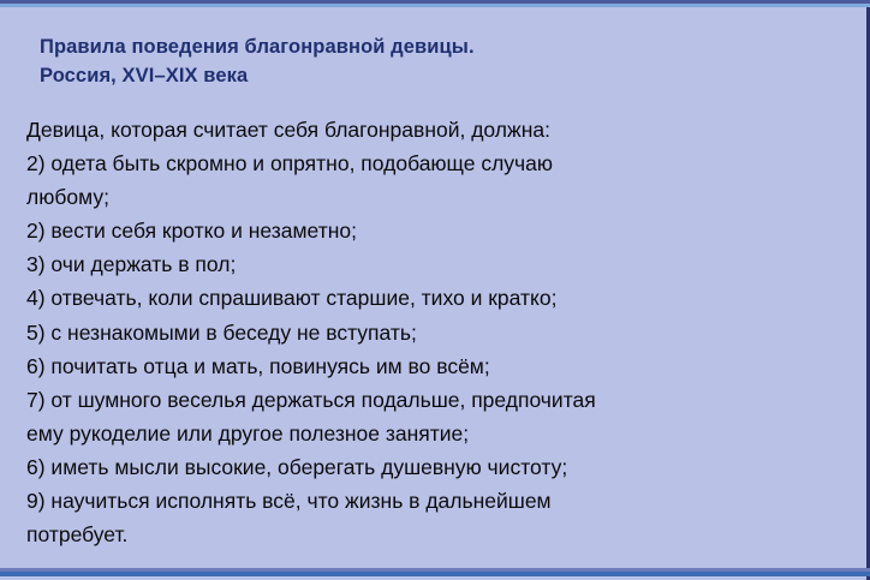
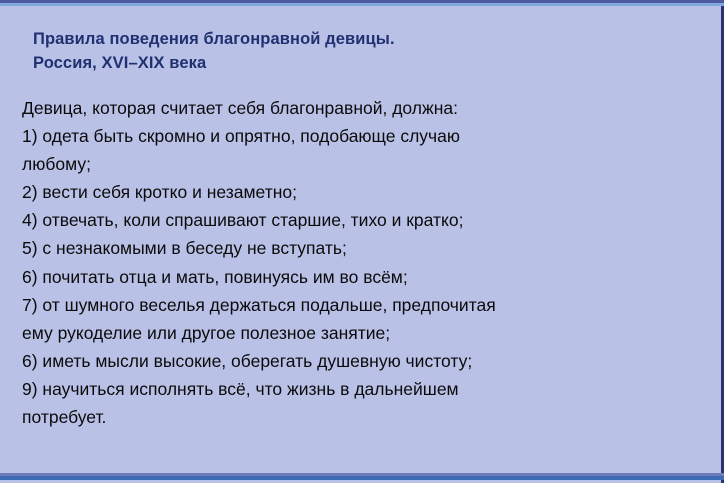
  Правила поведения благонравной девицы.
  Россия, XVI–XIX века
  Девица, которая считает себя благонравной, должна:
- 2) одета быть скромно и опрятно, подобающе случаю
+ 1) одета быть скромно и опрятно, подобающе случаю
  любому;
  2) вести себя кротко и незаметно;
- 3) очи держать в пол;
  4) отвечать, коли спрашивают старшие, тихо и кратко;
  5) с незнакомыми в беседу не вступать;
  6) почитать отца и мать, повинуясь им во всём;
  7) от шумного веселья держаться подальше, предпочитая
  ему рукоделие или другое полезное занятие;
  6) иметь мысли высокие, оберегать душевную чистоту;
  9) научиться исполнять всё, что жизнь в дальнейшем
  потребует.
